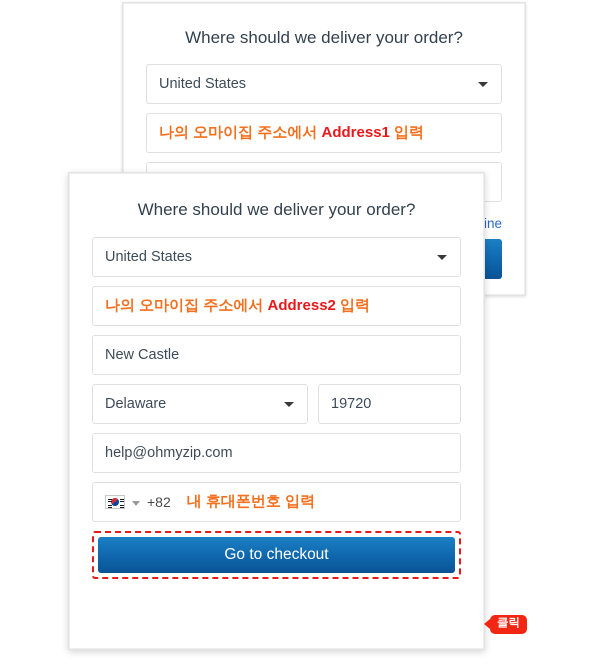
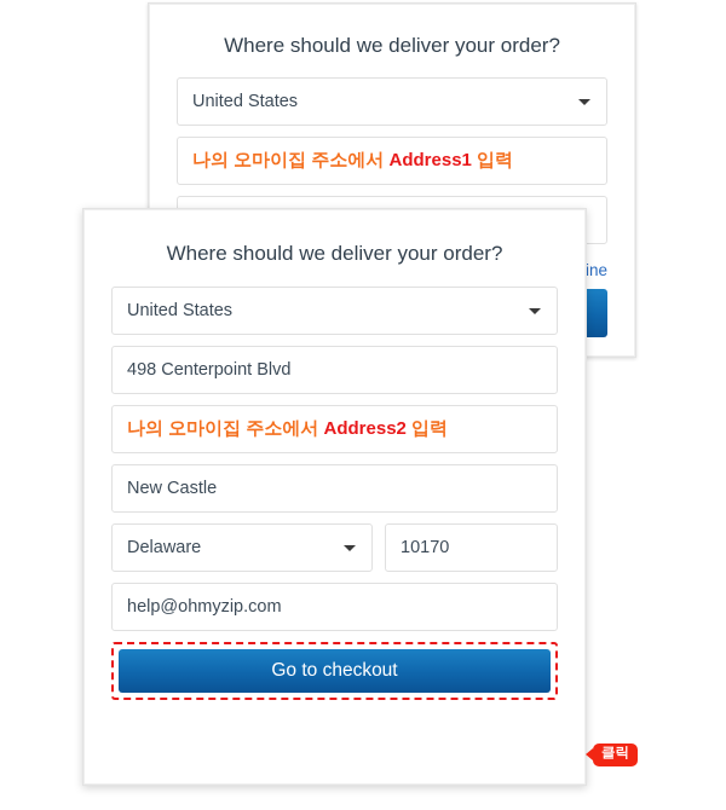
  Where should we deliver your order?
  United States
  나의 오마이집 주소에서 Address1 입력
  Where should we deliver your order?
  United States
+ 498 Centerpoint Blvd
  나의 오마이집 주소에서 Address2 입력
  New Castle
  Delaware
- 19720
+ 10170
  help@ohmyzip.com
- +82
- 내 휴대폰번호 입력
  Go to checkout
  클릭
